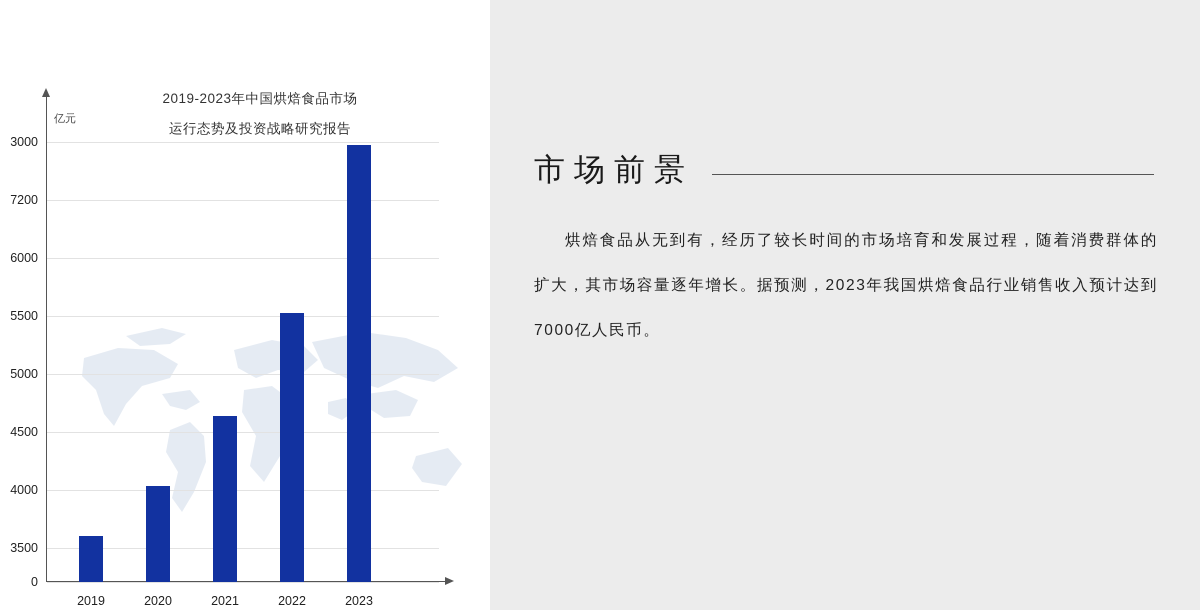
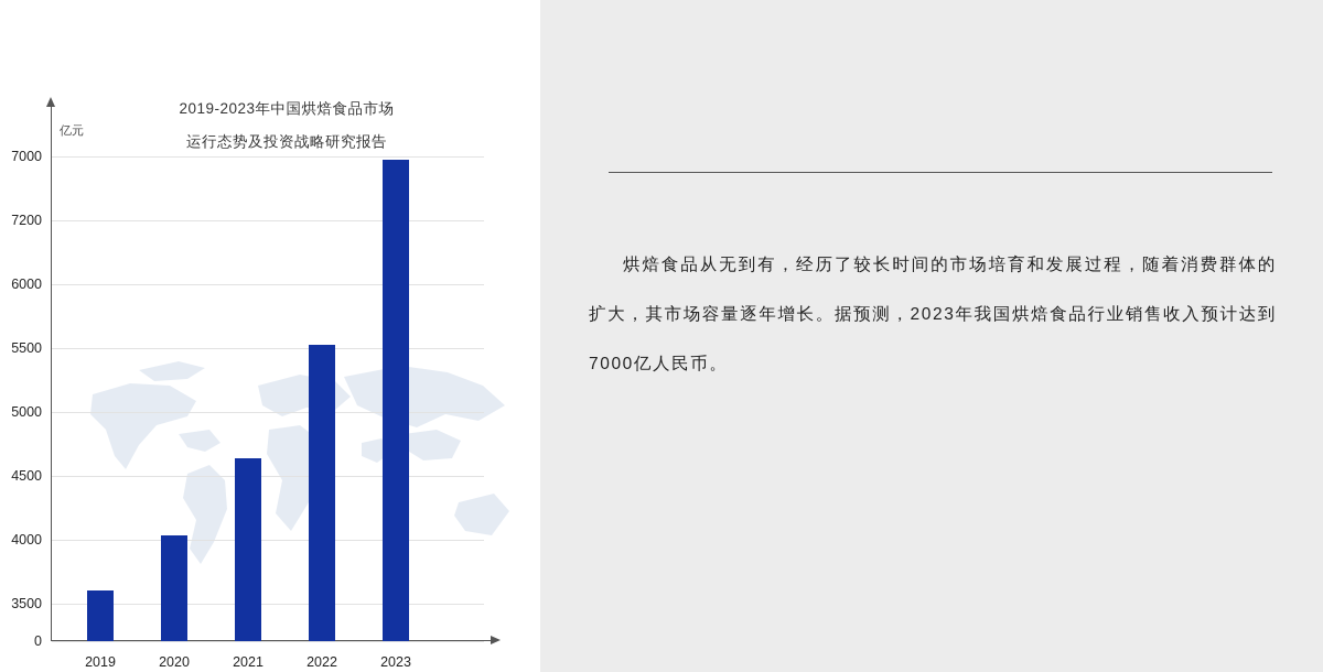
  2019-2023年中国烘焙食品市场
  运行态势及投资战略研究报告
  亿元
  0
  3500
  4000
  4500
  5000
  5500
  6000
  7200
- 3000
+ 7000
  2019
  2020
  2021
  2022
  2023
- 市场前景
  烘焙食品从无到有，经历了较长时间的市场培育和发展过程，随着消费群体的扩大，其市场容量逐年增长。据预测，2023年我国烘焙食品行业销售收入预计达到7000亿人民币。
